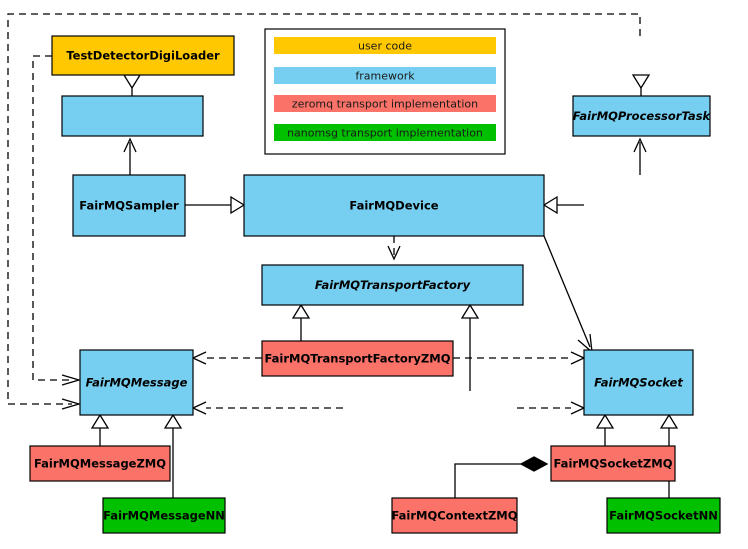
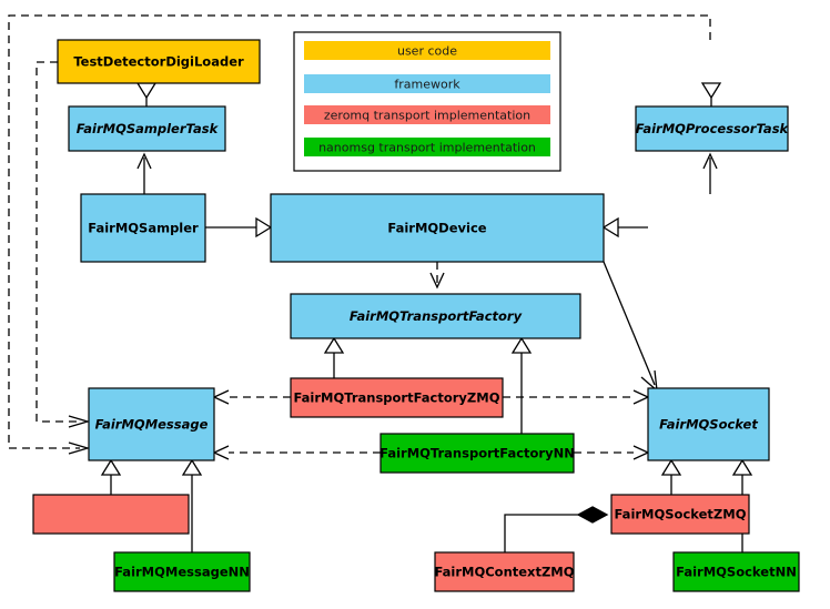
  user code
  framework
  zeromq transport implementation
  nanomsg transport implementation
  TestDetectorDigiLoader
+ FairMQSamplerTask
  FairMQProcessorTask
  FairMQSampler
  FairMQDevice
  FairMQTransportFactory
  FairMQTransportFactoryZMQ
+ FairMQTransportFactoryNN
  FairMQMessage
  FairMQSocket
- FairMQMessageZMQ
  FairMQMessageNN
  FairMQSocketZMQ
  FairMQContextZMQ
  FairMQSocketNN
